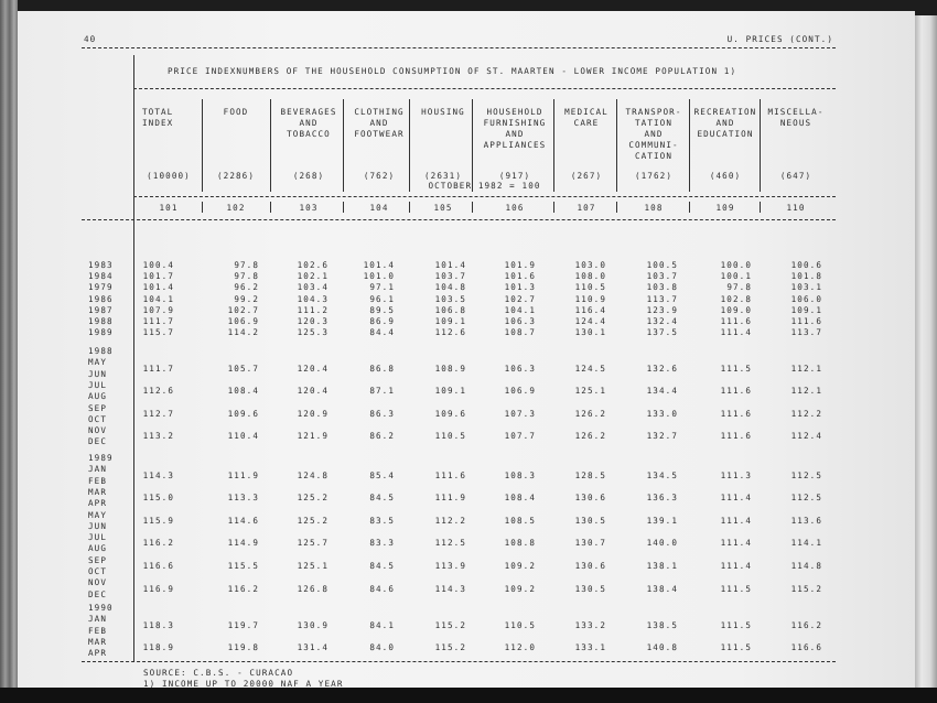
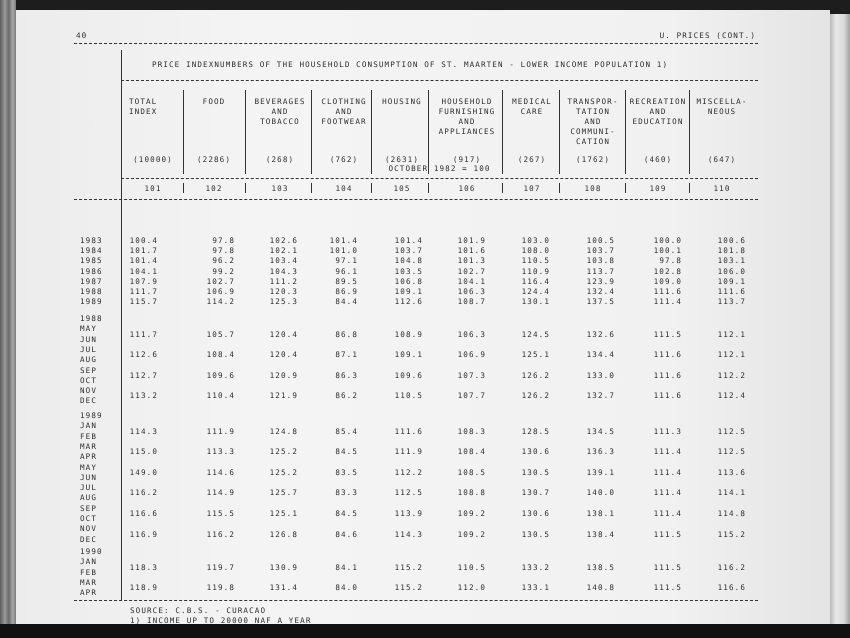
  40
  U. PRICES (CONT.)
  PRICE INDEXNUMBERS OF THE HOUSEHOLD CONSUMPTION OF ST. MAARTEN - LOWER INCOME POPULATION 1)
  OCTOBER 1982 = 100
  SOURCE: C.B.S. - CURACAO
  1) INCOME UP TO 20000 NAF A YEAR
  TOTAL
  INDEX
  (10000)
  101
  FOOD
  (2286)
  102
  BEVERAGES
  AND
  TOBACCO
  (268)
  103
  CLOTHING
  AND
  FOOTWEAR
  (762)
  104
  HOUSING
  (2631)
  105
  HOUSEHOLD
  FURNISHING
  AND
  APPLIANCES
  (917)
  106
  MEDICAL
  CARE
  (267)
  107
  TRANSPOR-
  TATION
  AND
  COMMUNI-
  CATION
  (1762)
  108
  RECREATION
  AND
  EDUCATION
  (460)
  109
  MISCELLA-
  NEOUS
  (647)
  110
  1983
  100.4
  97.8
  102.6
  101.4
  101.4
  101.9
  103.0
  100.5
  100.0
  100.6
  1984
  101.7
  97.8
  102.1
  101.0
  103.7
  101.6
  108.0
  103.7
  100.1
  101.8
- 1979
+ 1985
  101.4
  96.2
  103.4
  97.1
  104.8
  101.3
  110.5
  103.8
  97.8
  103.1
  1986
  104.1
  99.2
  104.3
  96.1
  103.5
  102.7
  110.9
  113.7
  102.8
  106.0
  1987
  107.9
  102.7
  111.2
  89.5
  106.8
  104.1
  116.4
  123.9
  109.0
  109.1
  1988
  111.7
  106.9
  120.3
  86.9
  109.1
  106.3
  124.4
  132.4
  111.6
  111.6
  1989
  115.7
  114.2
  125.3
  84.4
  112.6
  108.7
  130.1
  137.5
  111.4
  113.7
  1988
  MAY
  JUN
  111.7
  105.7
  120.4
  86.8
  108.9
  106.3
  124.5
  132.6
  111.5
  112.1
  JUL
  AUG
  112.6
  108.4
  120.4
  87.1
  109.1
  106.9
  125.1
  134.4
  111.6
  112.1
  SEP
  OCT
  112.7
  109.6
  120.9
  86.3
  109.6
  107.3
  126.2
  133.0
  111.6
  112.2
  NOV
  DEC
  113.2
  110.4
  121.9
  86.2
  110.5
  107.7
  126.2
  132.7
  111.6
  112.4
  1989
  JAN
  FEB
  114.3
  111.9
  124.8
  85.4
  111.6
  108.3
  128.5
  134.5
  111.3
  112.5
  MAR
  APR
  115.0
  113.3
  125.2
  84.5
  111.9
  108.4
  130.6
  136.3
  111.4
  112.5
  MAY
  JUN
- 115.9
+ 149.0
  114.6
  125.2
  83.5
  112.2
  108.5
  130.5
  139.1
  111.4
  113.6
  JUL
  AUG
  116.2
  114.9
  125.7
  83.3
  112.5
  108.8
  130.7
  140.0
  111.4
  114.1
  SEP
  OCT
  116.6
  115.5
  125.1
  84.5
  113.9
  109.2
  130.6
  138.1
  111.4
  114.8
  NOV
  DEC
  116.9
  116.2
  126.8
  84.6
  114.3
  109.2
  130.5
  138.4
  111.5
  115.2
  1990
  JAN
  FEB
  118.3
  119.7
  130.9
  84.1
  115.2
  110.5
  133.2
  138.5
  111.5
  116.2
  MAR
  APR
  118.9
  119.8
  131.4
  84.0
  115.2
  112.0
  133.1
  140.8
  111.5
  116.6
